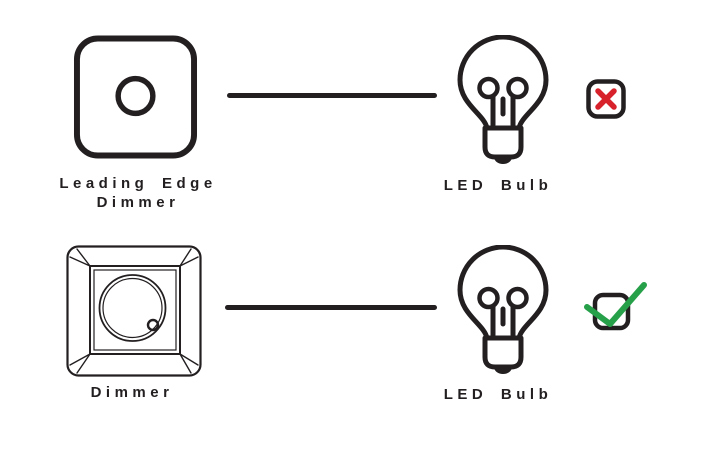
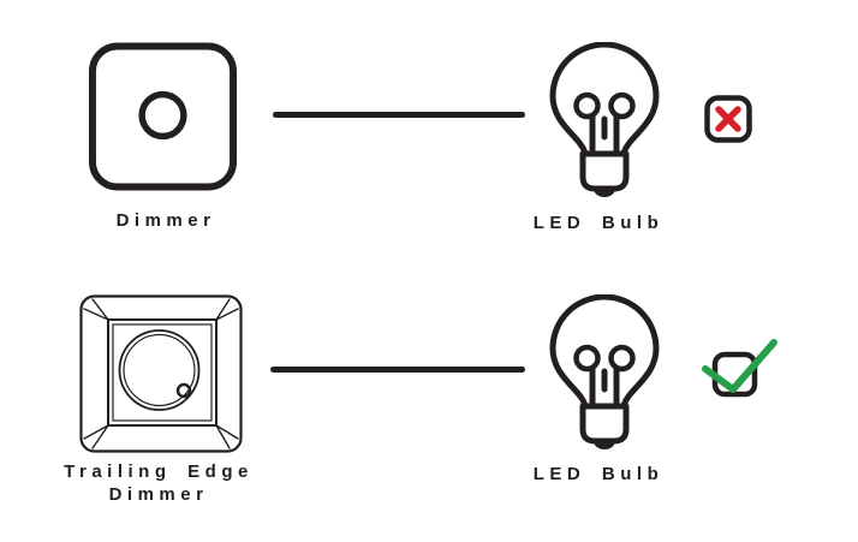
- Leading Edge
  Dimmer
  LED Bulb
+ Trailing Edge
  Dimmer
  LED Bulb
